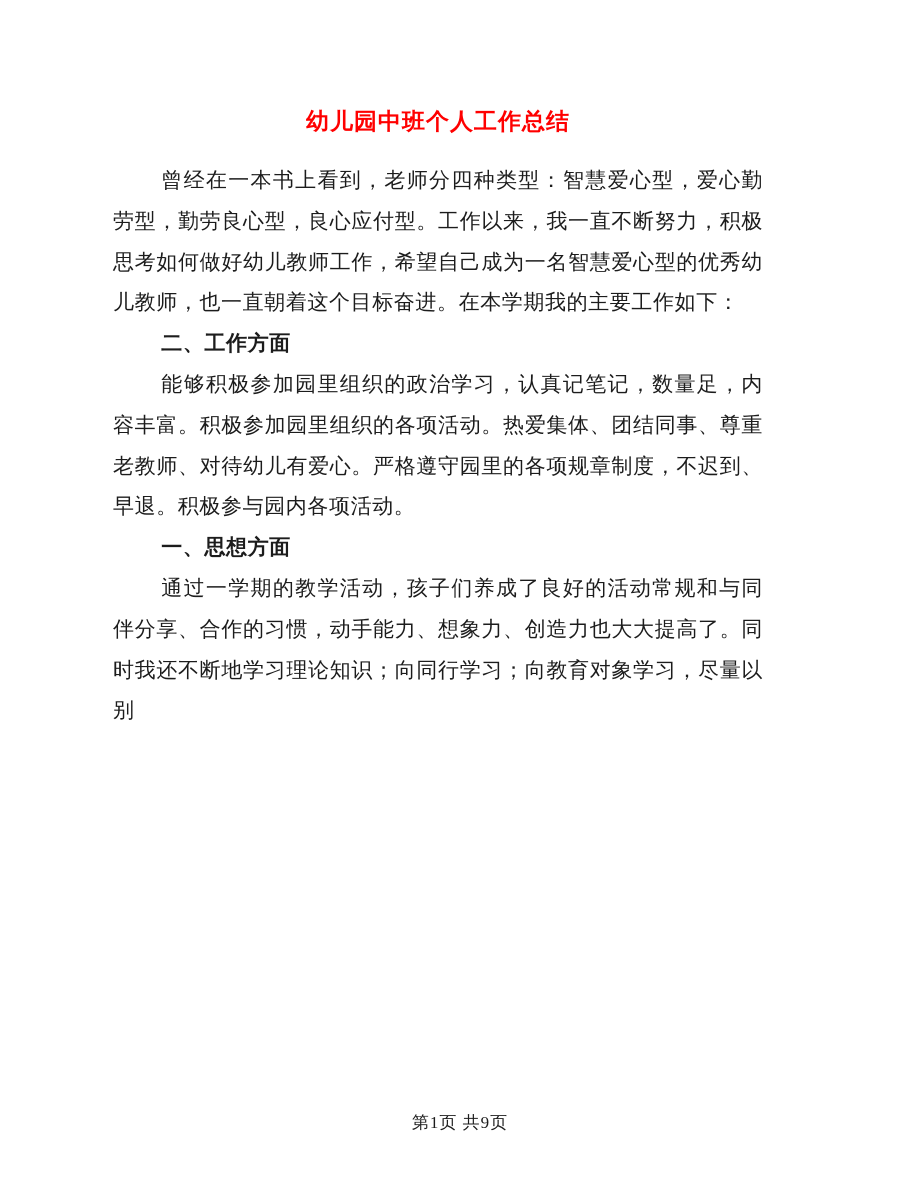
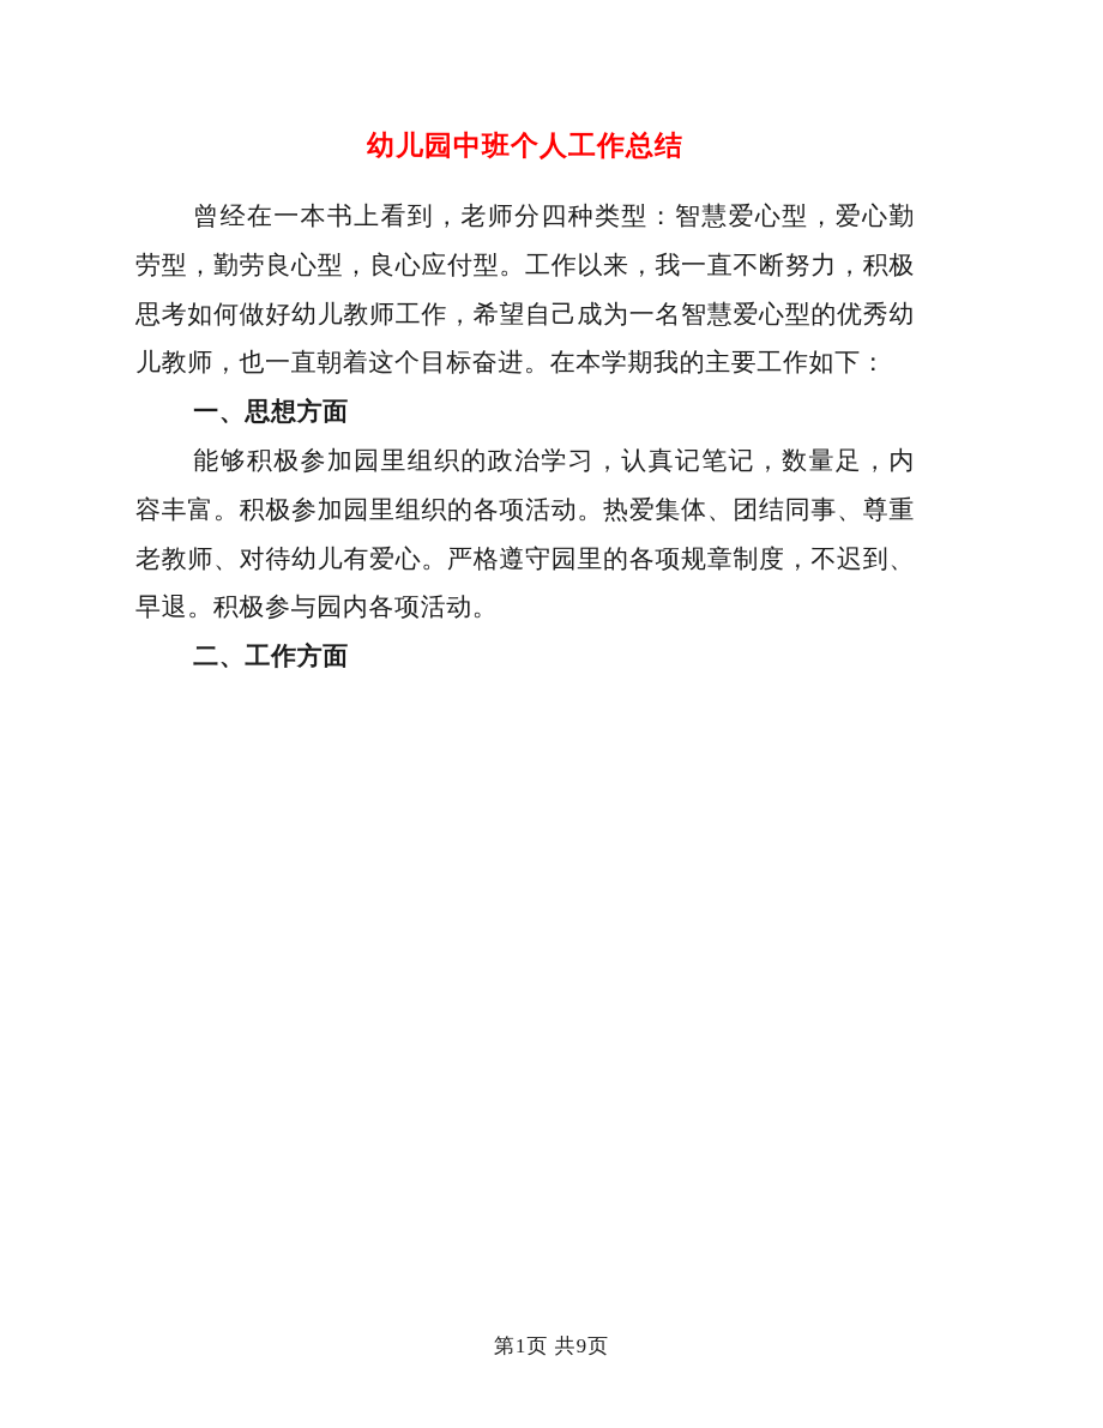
  幼儿园中班个人工作总结
  曾经在一本书上看到，老师分四种类型：智慧爱心型，爱心勤劳型，勤劳良心型，良心应付型。工作以来，我一直不断努力，积极思考如何做好幼儿教师工作，希望自己成为一名智慧爱心型的优秀幼儿教师，也一直朝着这个目标奋进。在本学期我的主要工作如下：
- 二、工作方面
+ 一、思想方面
  能够积极参加园里组织的政治学习，认真记笔记，数量足，内容丰富。积极参加园里组织的各项活动。热爱集体、团结同事、尊重老教师、对待幼儿有爱心。严格遵守园里的各项规章制度，不迟到、早退。积极参与园内各项活动。
- 一、思想方面
+ 二、工作方面
- 通过一学期的教学活动，孩子们养成了良好的活动常规和与同伴分享、合作的习惯，动手能力、想象力、创造力也大大提高了。同时我还不断地学习理论知识；向同行学习；向教育对象学习，尽量以别
  第1页 共9页
